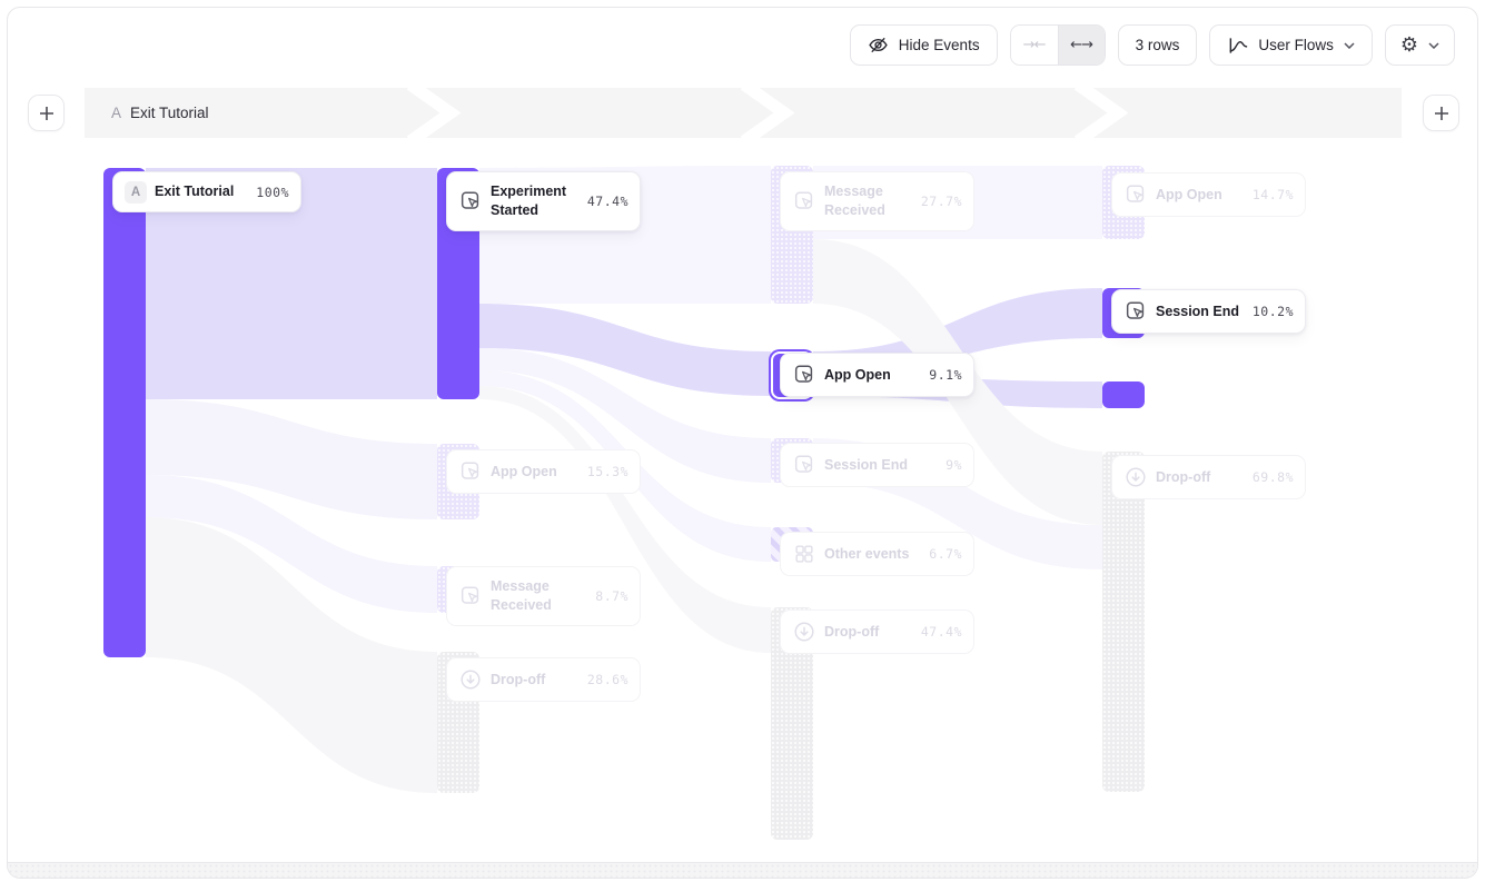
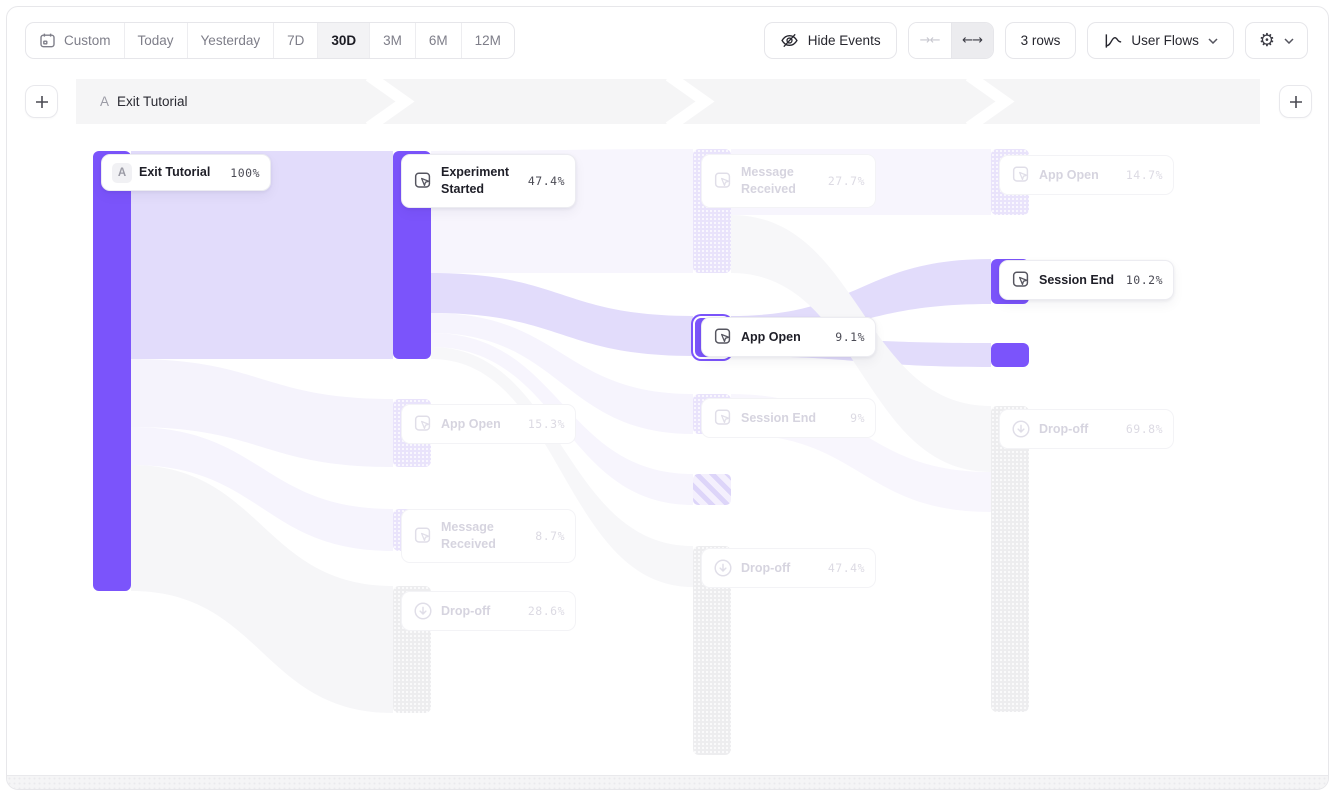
+ Custom
+ Today
+ Yesterday
+ 7D
+ 30D
+ 3M
+ 6M
+ 12M
  Hide Events
  →←
  ←→
  3 rows
  User Flows
  ⚙
  A
  Exit Tutorial
  A
  Exit Tutorial
  100%
  Experiment Started
  47.4%
  App Open
  15.3%
  Message Received
  8.7%
  Drop-off
  28.6%
  Message Received
  27.7%
  App Open
  9.1%
  Session End
  9%
- Other events
- 6.7%
  Drop-off
  47.4%
  App Open
  14.7%
  Session End
  10.2%
  Drop-off
  69.8%
